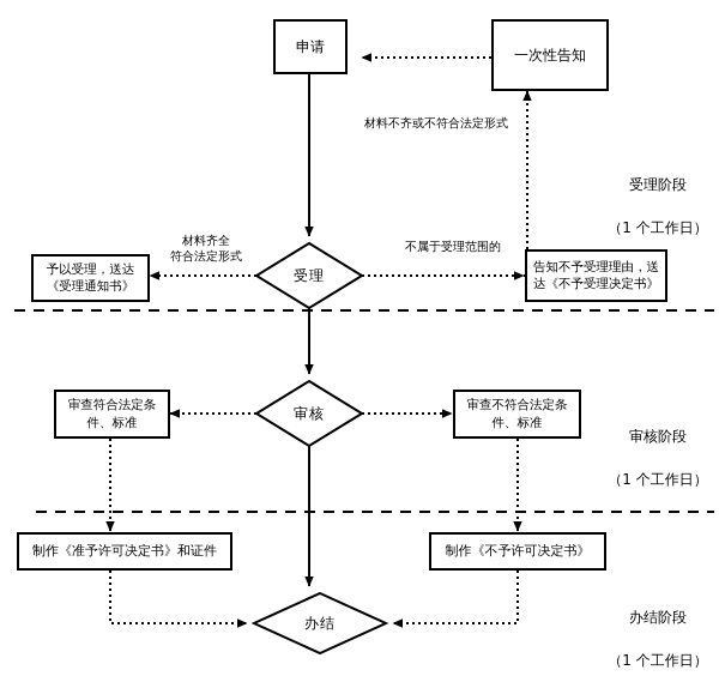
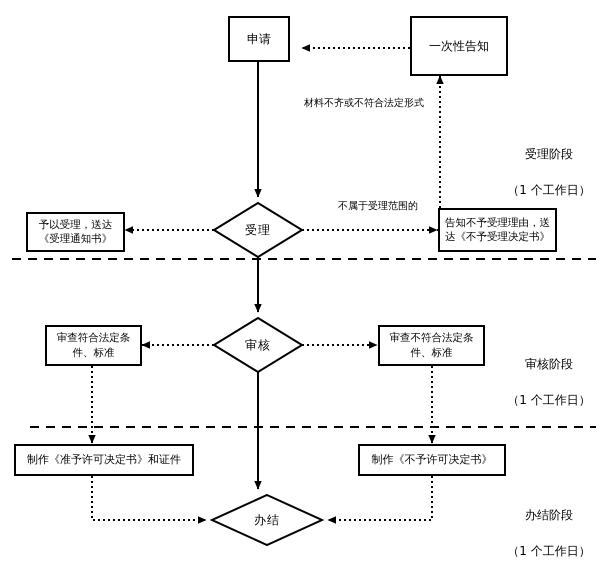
  申请
  一次性告知
  受理
  予以受理，送达
  《受理通知书》
  告知不予受理理由，送
  达《不予受理决定书》
  审核
  审查符合法定条
  件、标准
  审查不符合法定条
  件、标准
  制作《准予许可决定书》和证件
  制作《不予许可决定书》
  办结
  材料不齐或不符合法定形式
- 材料齐全
- 符合法定形式
  不属于受理范围的
  受理阶段
  （1 个工作日）
  审核阶段
  （1 个工作日）
  办结阶段
  （1 个工作日）
